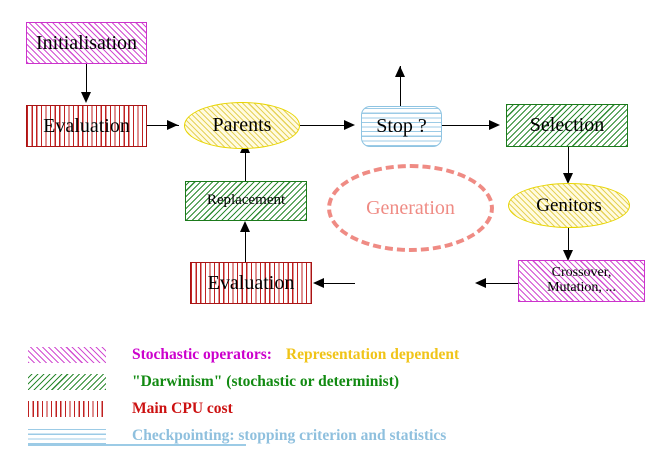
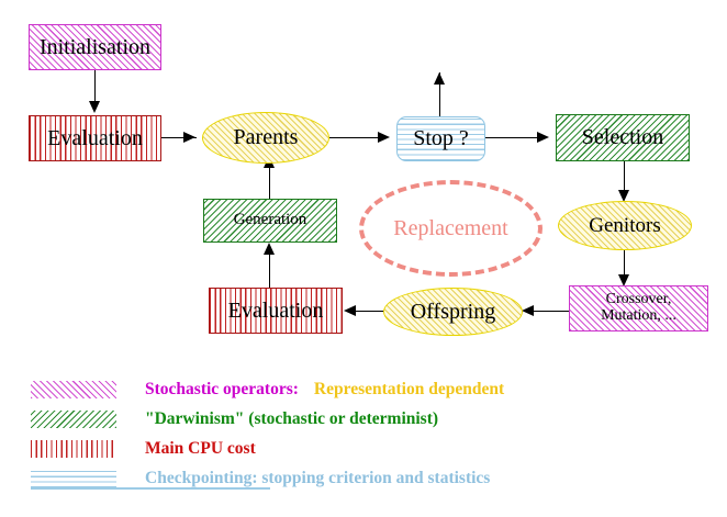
- Generation
+ Replacement
  Initialisation
  Evaluation
  Parents
  Stop ?
  Selection
  Genitors
  Crossover,
  Mutation, ...
+ Offspring
  Evaluation
- Replacement
+ Generation
  Stochastic operators:
  Representation dependent
  "Darwinism" (stochastic or determinist)
  Main CPU cost
  Checkpointing: stopping criterion and statistics
